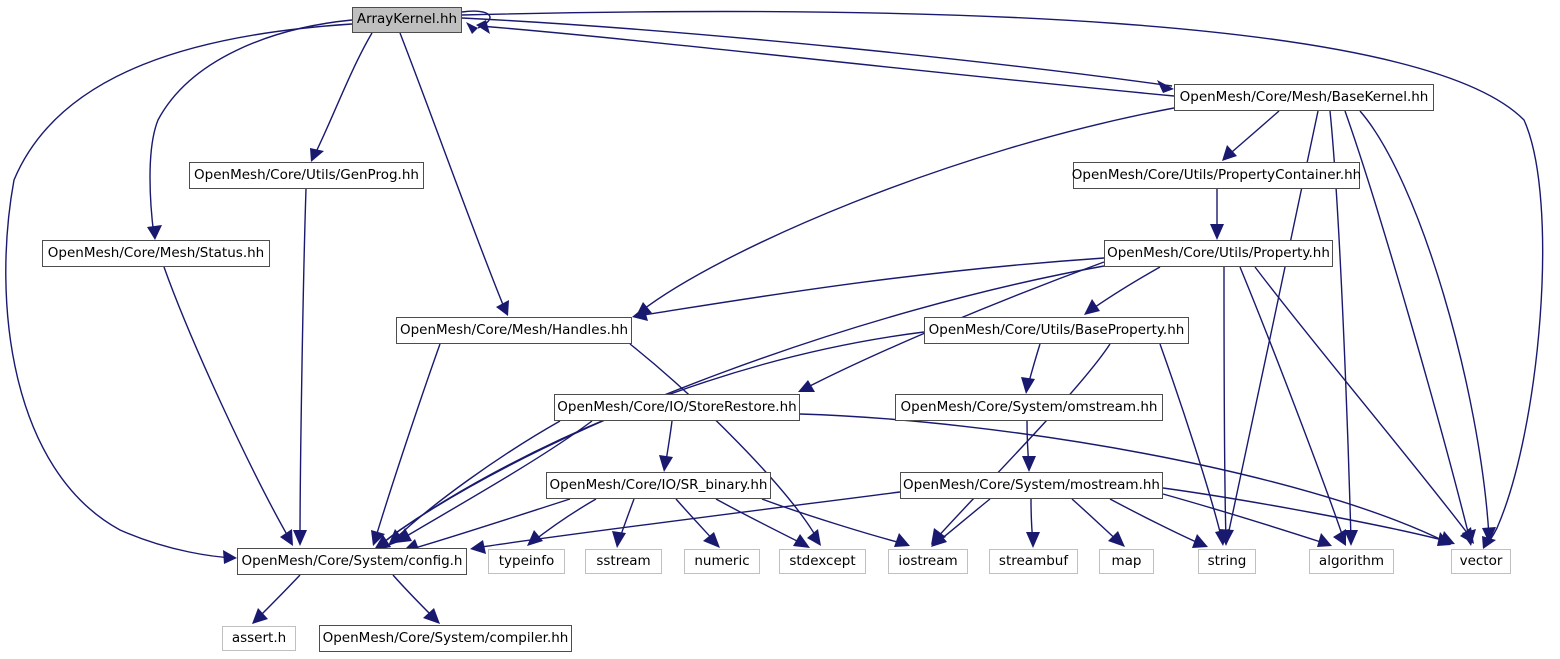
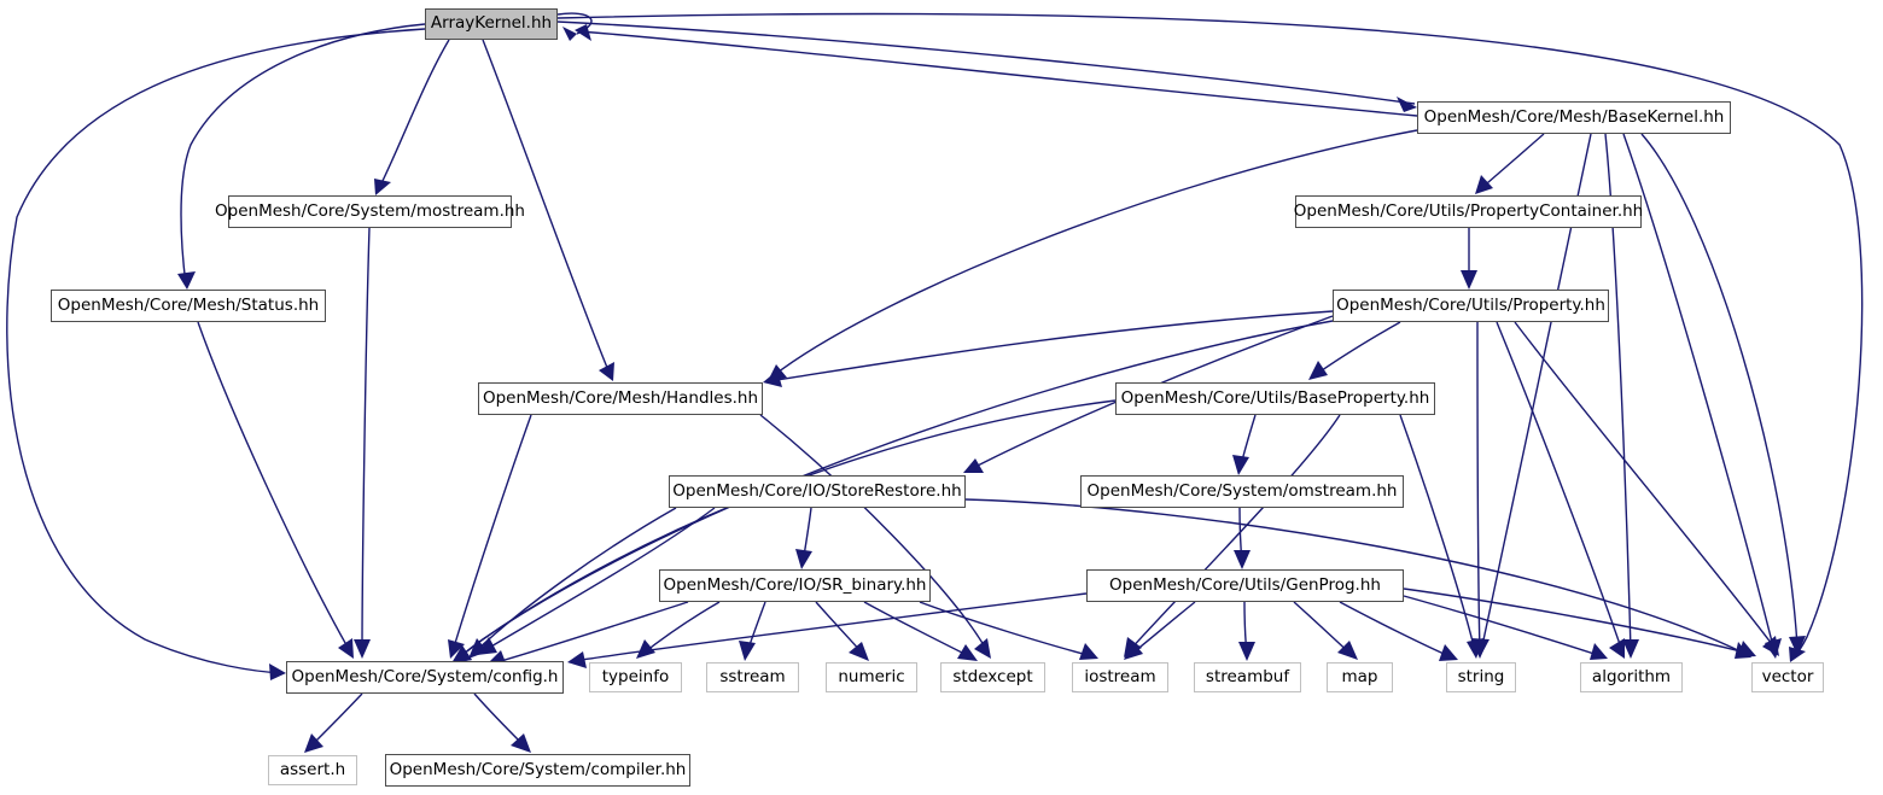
  ArrayKernel.hh
  OpenMesh/Core/Mesh/BaseKernel.hh
- OpenMesh/Core/Utils/GenProg.hh
+ OpenMesh/Core/System/mostream.hh
  OpenMesh/Core/Utils/PropertyContainer.hh
  OpenMesh/Core/Mesh/Status.hh
  OpenMesh/Core/Utils/Property.hh
  OpenMesh/Core/Mesh/Handles.hh
  OpenMesh/Core/Utils/BaseProperty.hh
  OpenMesh/Core/IO/StoreRestore.hh
  OpenMesh/Core/System/omstream.hh
  OpenMesh/Core/IO/SR_binary.hh
- OpenMesh/Core/System/mostream.hh
+ OpenMesh/Core/Utils/GenProg.hh
  OpenMesh/Core/System/config.h
  typeinfo
  sstream
  numeric
  stdexcept
  iostream
  streambuf
  map
  string
  algorithm
  vector
  assert.h
  OpenMesh/Core/System/compiler.hh
